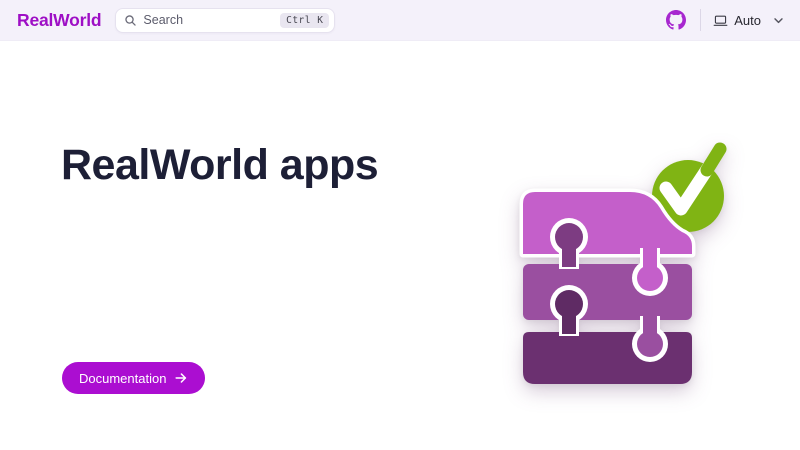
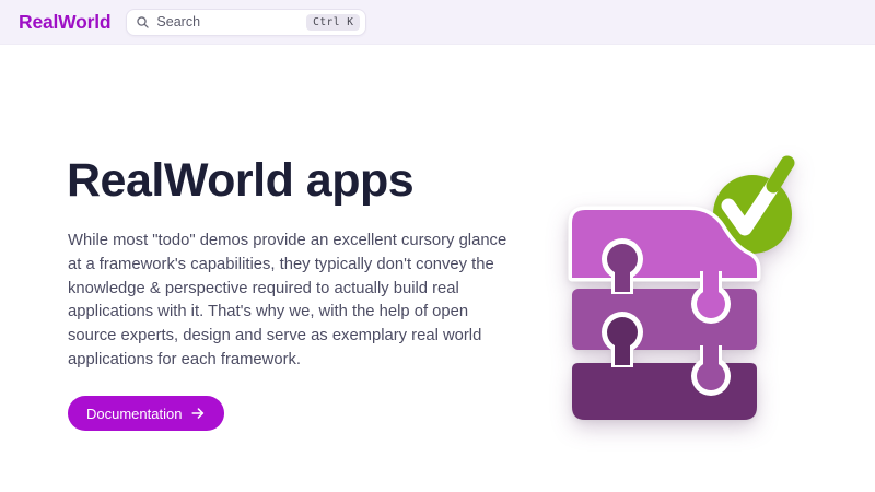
  RealWorld
  Search
  Ctrl K
- Auto
  RealWorld apps
+ While most "todo" demos provide an excellent cursory glance at a framework's capabilities, they typically don't convey the knowledge & perspective required to actually build real applications with it. That's why we, with the help of open source experts, design and serve as exemplary real world applications for each framework.
  Documentation
